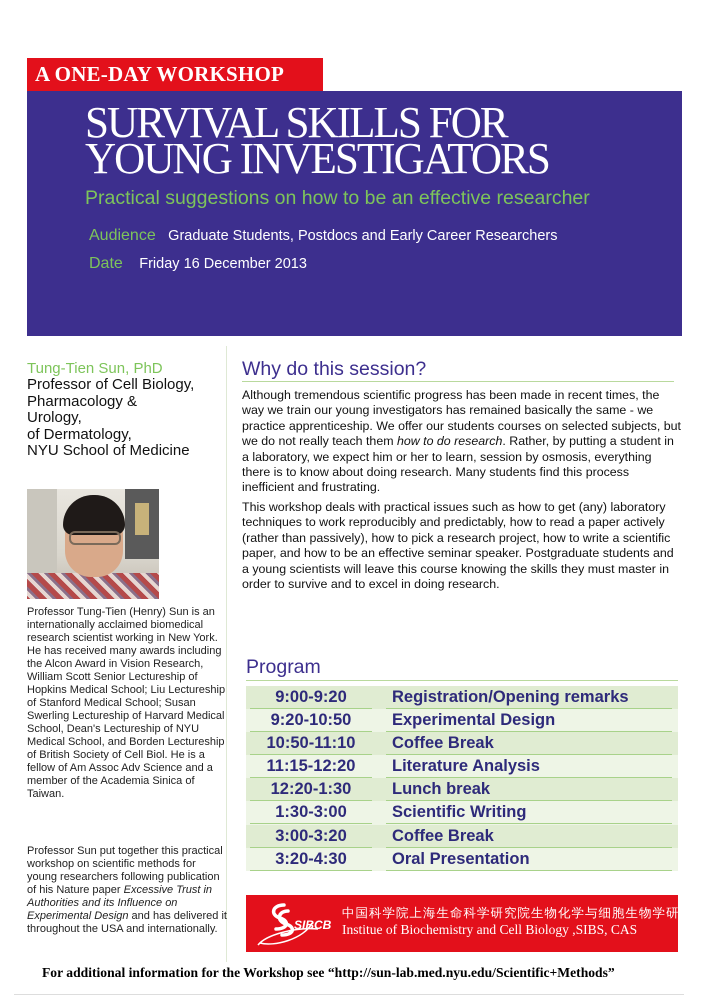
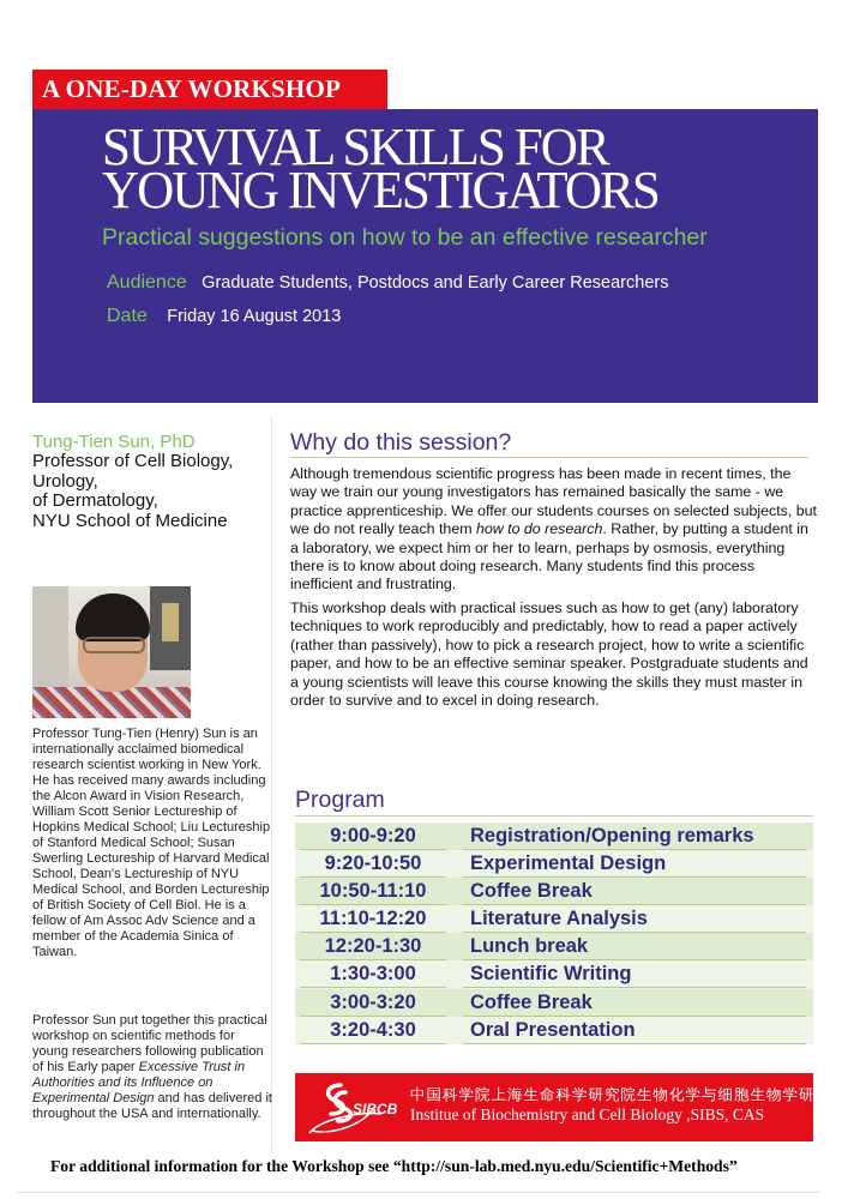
  A ONE-DAY WORKSHOP
  SURVIVAL SKILLS FOR
  YOUNG INVESTIGATORS
  Practical suggestions on how to be an effective researcher
  Audience Graduate Students, Postdocs and Early Career Researchers
- Date Friday 16 December 2013
+ Date Friday 16 August 2013
  Tung-Tien Sun, PhD
  Professor of Cell Biology,
- Pharmacology &
  Urology,
  of Dermatology,
  NYU School of Medicine
  Professor Tung-Tien (Henry) Sun is an internationally acclaimed biomedical research scientist working in New York. He has received many awards including the Alcon Award in Vision Research, William Scott Senior Lectureship of Hopkins Medical School; Liu Lectureship of Stanford Medical School; Susan Swerling Lectureship of Harvard Medical School, Dean's Lectureship of NYU Medical School, and Borden Lectureship of British Society of Cell Biol. He is a fellow of Am Assoc Adv Science and a member of the Academia Sinica of Taiwan.
- Professor Sun put together this practical workshop on scientific methods for young researchers following publication of his Nature paper Excessive Trust in Authorities and its Influence on Experimental Design and has delivered it throughout the USA and internationally.
+ Professor Sun put together this practical workshop on scientific methods for young researchers following publication of his Early paper Excessive Trust in Authorities and its Influence on Experimental Design and has delivered it throughout the USA and internationally.
  Why do this session?
- Although tremendous scientific progress has been made in recent times, the way we train our young investigators has remained basically the same - we practice apprenticeship. We offer our students courses on selected subjects, but we do not really teach them how to do research. Rather, by putting a student in a laboratory, we expect him or her to learn, session by osmosis, everything there is to know about doing research. Many students find this process inefficient and frustrating.
+ Although tremendous scientific progress has been made in recent times, the way we train our young investigators has remained basically the same - we practice apprenticeship. We offer our students courses on selected subjects, but we do not really teach them how to do research. Rather, by putting a student in a laboratory, we expect him or her to learn, perhaps by osmosis, everything there is to know about doing research. Many students find this process inefficient and frustrating.
  This workshop deals with practical issues such as how to get (any) laboratory techniques to work reproducibly and predictably, how to read a paper actively (rather than passively), how to pick a research project, how to write a scientific paper, and how to be an effective seminar speaker. Postgraduate students and a young scientists will leave this course knowing the skills they must master in order to survive and to excel in doing research.
  Program
  9:00-9:20
  Registration/Opening remarks
  9:20-10:50
  Experimental Design
  10:50-11:10
  Coffee Break
- 11:15-12:20
+ 11:10-12:20
  Literature Analysis
  12:20-1:30
  Lunch break
  1:30-3:00
  Scientific Writing
  3:00-3:20
  Coffee Break
  3:20-4:30
  Oral Presentation
  SIBCB
  中国科学院上海生命科学研究院生物化学与细胞生物学研究所
  Institue of Biochemistry and Cell Biology ,SIBS, CAS
  For additional information for the Workshop see “http://sun-lab.med.nyu.edu/Scientific+Methods”
